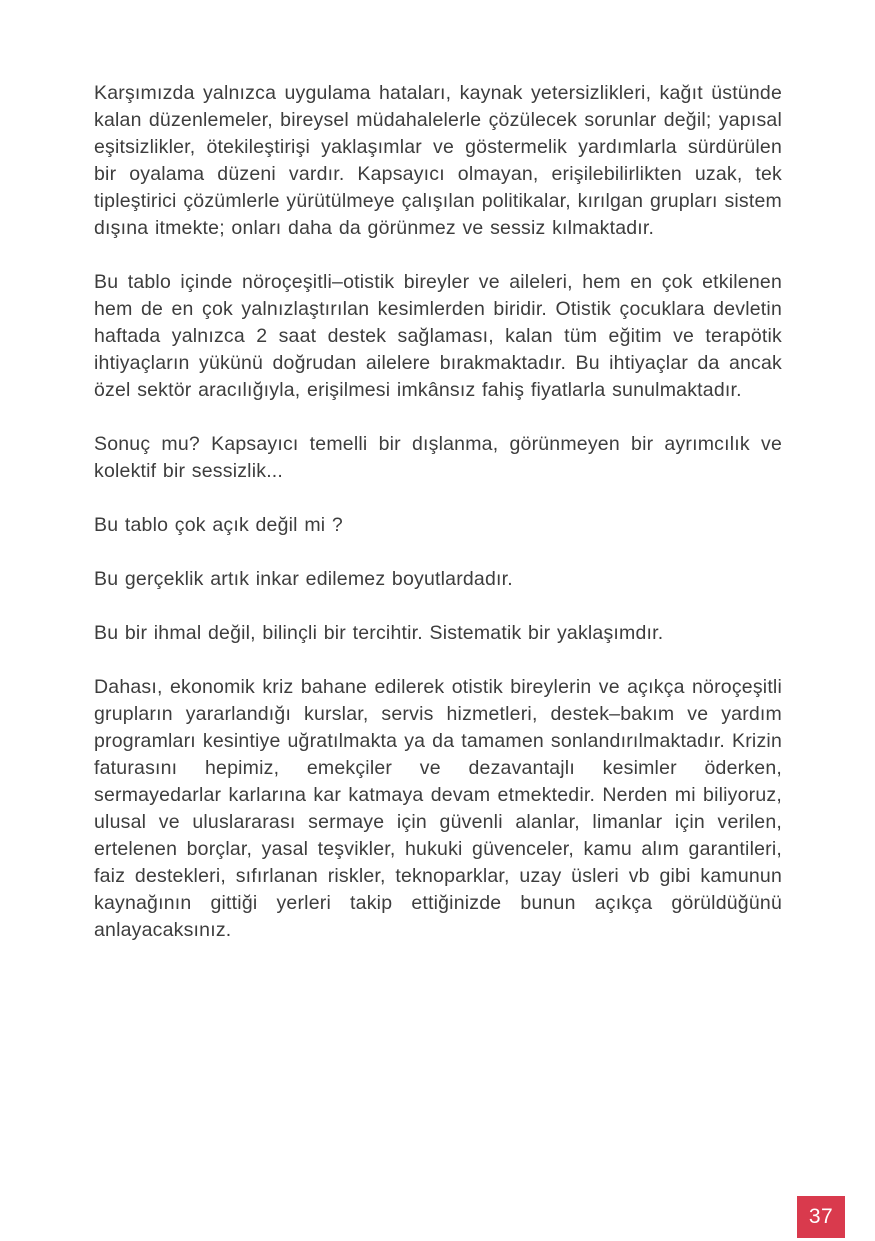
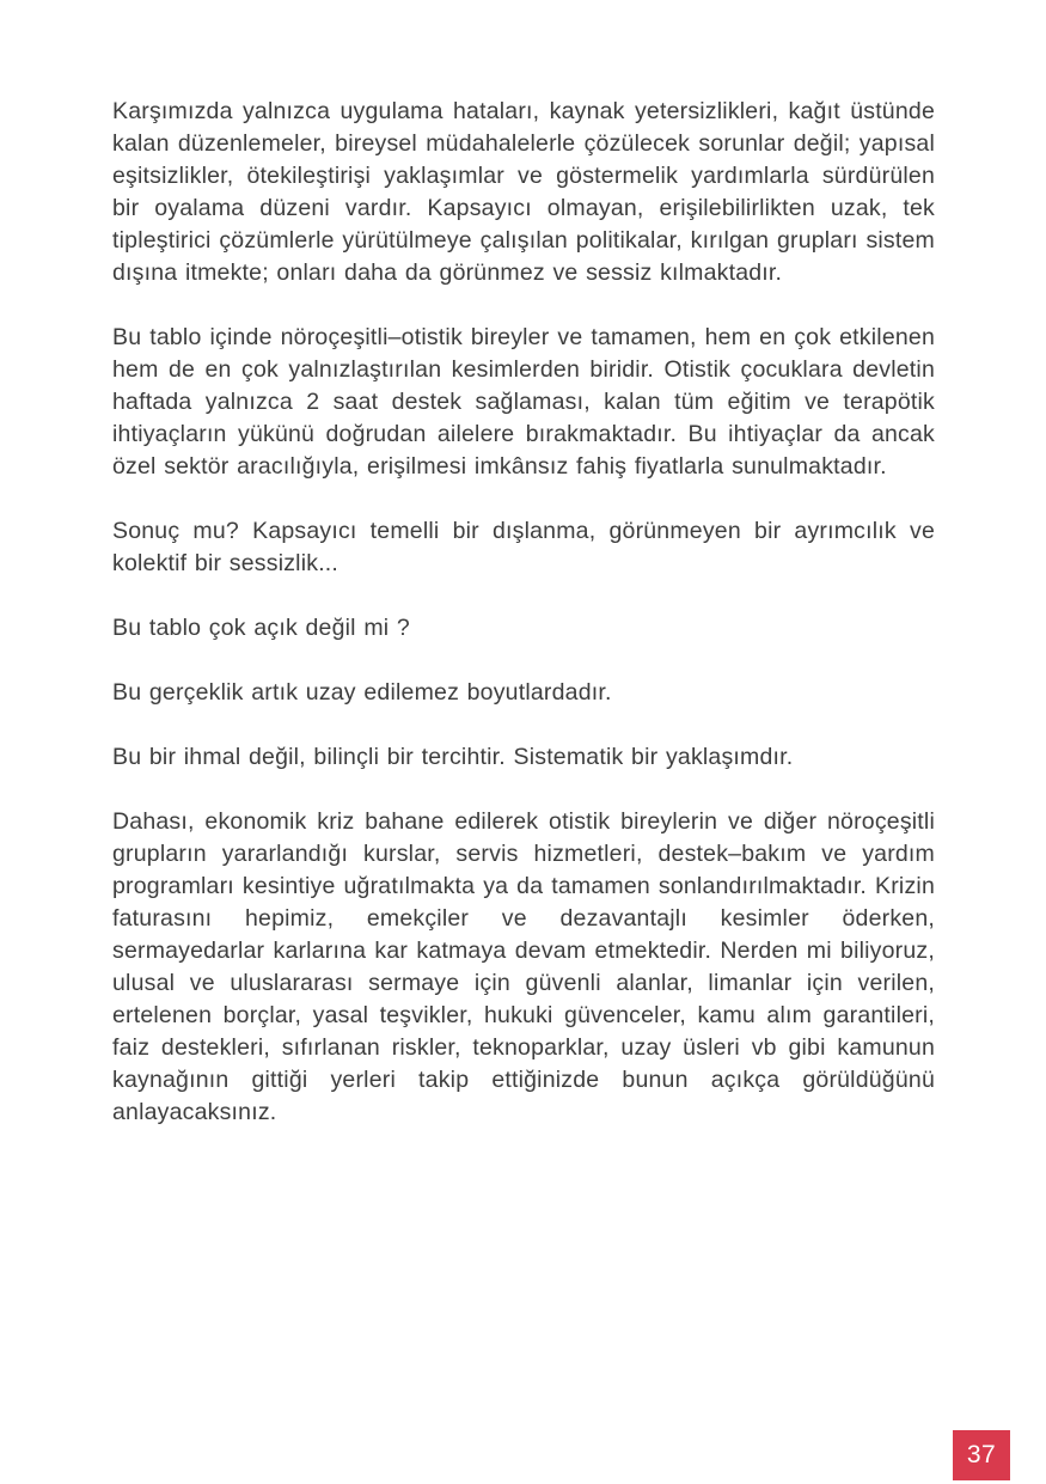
  Karşımızda yalnızca uygulama hataları, kaynak yetersizlikleri, kağıt üstünde kalan düzenlemeler, bireysel müdahalelerle çözülecek sorunlar değil; yapısal eşitsizlikler, ötekileştirişi yaklaşımlar ve göstermelik yardımlarla sürdürülen bir oyalama düzeni vardır. Kapsayıcı olmayan, erişilebilirlikten uzak, tek tipleştirici çözümlerle yürütülmeye çalışılan politikalar, kırılgan grupları sistem dışına itmekte; onları daha da görünmez ve sessiz kılmaktadır.
- Bu tablo içinde nöroçeşitli–otistik bireyler ve aileleri, hem en çok etkilenen hem de en çok yalnızlaştırılan kesimlerden biridir. Otistik çocuklara devletin haftada yalnızca 2 saat destek sağlaması, kalan tüm eğitim ve terapötik ihtiyaçların yükünü doğrudan ailelere bırakmaktadır. Bu ihtiyaçlar da ancak özel sektör aracılığıyla, erişilmesi imkânsız fahiş fiyatlarla sunulmaktadır.
+ Bu tablo içinde nöroçeşitli–otistik bireyler ve tamamen, hem en çok etkilenen hem de en çok yalnızlaştırılan kesimlerden biridir. Otistik çocuklara devletin haftada yalnızca 2 saat destek sağlaması, kalan tüm eğitim ve terapötik ihtiyaçların yükünü doğrudan ailelere bırakmaktadır. Bu ihtiyaçlar da ancak özel sektör aracılığıyla, erişilmesi imkânsız fahiş fiyatlarla sunulmaktadır.
  Sonuç mu? Kapsayıcı temelli bir dışlanma, görünmeyen bir ayrımcılık ve kolektif bir sessizlik...
  Bu tablo çok açık değil mi ?
- Bu gerçeklik artık inkar edilemez boyutlardadır.
+ Bu gerçeklik artık uzay edilemez boyutlardadır.
  Bu bir ihmal değil, bilinçli bir tercihtir. Sistematik bir yaklaşımdır.
- Dahası, ekonomik kriz bahane edilerek otistik bireylerin ve açıkça nöroçeşitli grupların yararlandığı kurslar, servis hizmetleri, destek–bakım ve yardım programları kesintiye uğratılmakta ya da tamamen sonlandırılmaktadır. Krizin faturasını hepimiz, emekçiler ve dezavantajlı kesimler öderken, sermayedarlar karlarına kar katmaya devam etmektedir. Nerden mi biliyoruz, ulusal ve uluslararası sermaye için güvenli alanlar, limanlar için verilen, ertelenen borçlar, yasal teşvikler, hukuki güvenceler, kamu alım garantileri, faiz destekleri, sıfırlanan riskler, teknoparklar, uzay üsleri vb gibi kamunun kaynağının gittiği yerleri takip ettiğinizde bunun açıkça görüldüğünü anlayacaksınız.
+ Dahası, ekonomik kriz bahane edilerek otistik bireylerin ve diğer nöroçeşitli grupların yararlandığı kurslar, servis hizmetleri, destek–bakım ve yardım programları kesintiye uğratılmakta ya da tamamen sonlandırılmaktadır. Krizin faturasını hepimiz, emekçiler ve dezavantajlı kesimler öderken, sermayedarlar karlarına kar katmaya devam etmektedir. Nerden mi biliyoruz, ulusal ve uluslararası sermaye için güvenli alanlar, limanlar için verilen, ertelenen borçlar, yasal teşvikler, hukuki güvenceler, kamu alım garantileri, faiz destekleri, sıfırlanan riskler, teknoparklar, uzay üsleri vb gibi kamunun kaynağının gittiği yerleri takip ettiğinizde bunun açıkça görüldüğünü anlayacaksınız.
  37
